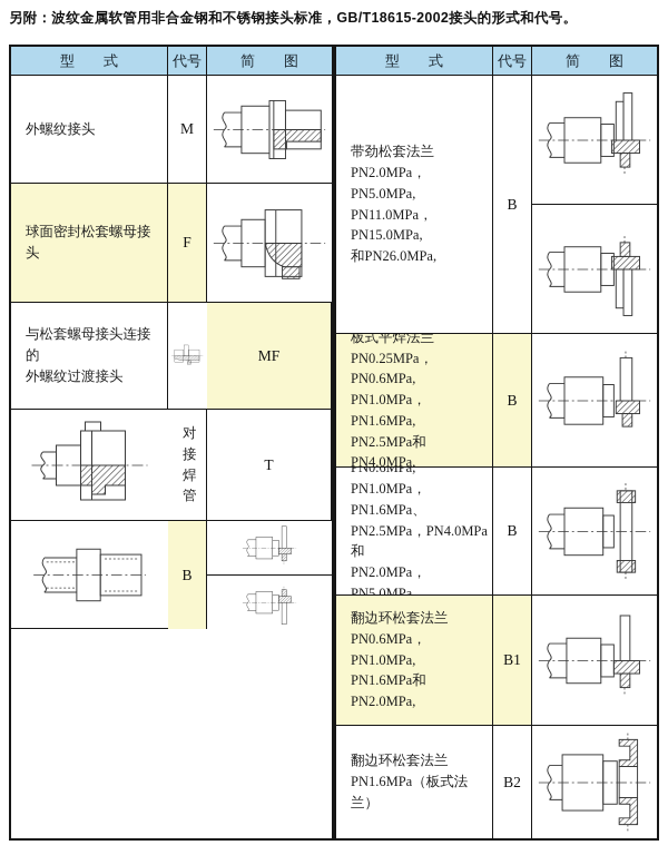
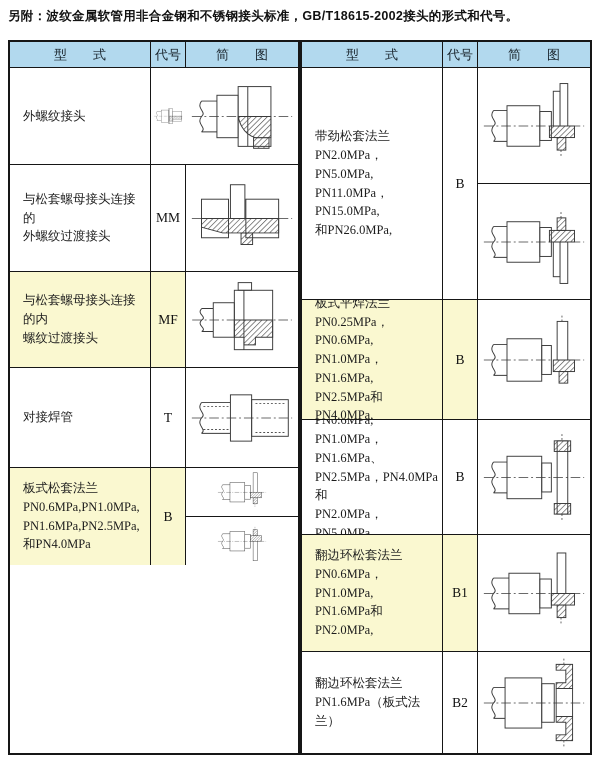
  另附：波纹金属软管用非合金钢和不锈钢接头标准，GB/T18615-2002接头的形式和代号。
  型 式
  代号
  简 图
  外螺纹接头
- M
- 球面密封松套螺母接头
- F
  与松套螺母接头连接的
  外螺纹过渡接头
+ MM
+ 与松套螺母接头连接的内
+ 螺纹过渡接头
  MF
  对接焊管
  T
+ 板式松套法兰
+ PN0.6MPa,PN1.0MPa,
+ PN1.6MPa,PN2.5MPa,
+ 和PN4.0MPa
  B
  型 式
  代号
  简 图
  带劲松套法兰
  PN2.0MPa，PN5.0MPa,
  PN11.0MPa，PN15.0MPa,
  和PN26.0MPa,
  B
  板式平焊法兰
  PN0.25MPa，PN0.6MPa,
  PN1.0MPa，PN1.6MPa,
  PN2.5MPa和PN4.0MPa,
  B
  PN1.0MPa，PN1.6MPa、
  PN2.5MPa，PN4.0MPa和
  PN2.0MPa，PN5.0MPa,
  B
  翻边环松套法兰
  PN0.6MPa，PN1.0MPa,
  PN1.6MPa和PN2.0MPa,
  B1
  翻边环松套法兰
  PN1.6MPa（板式法兰）
  B2
